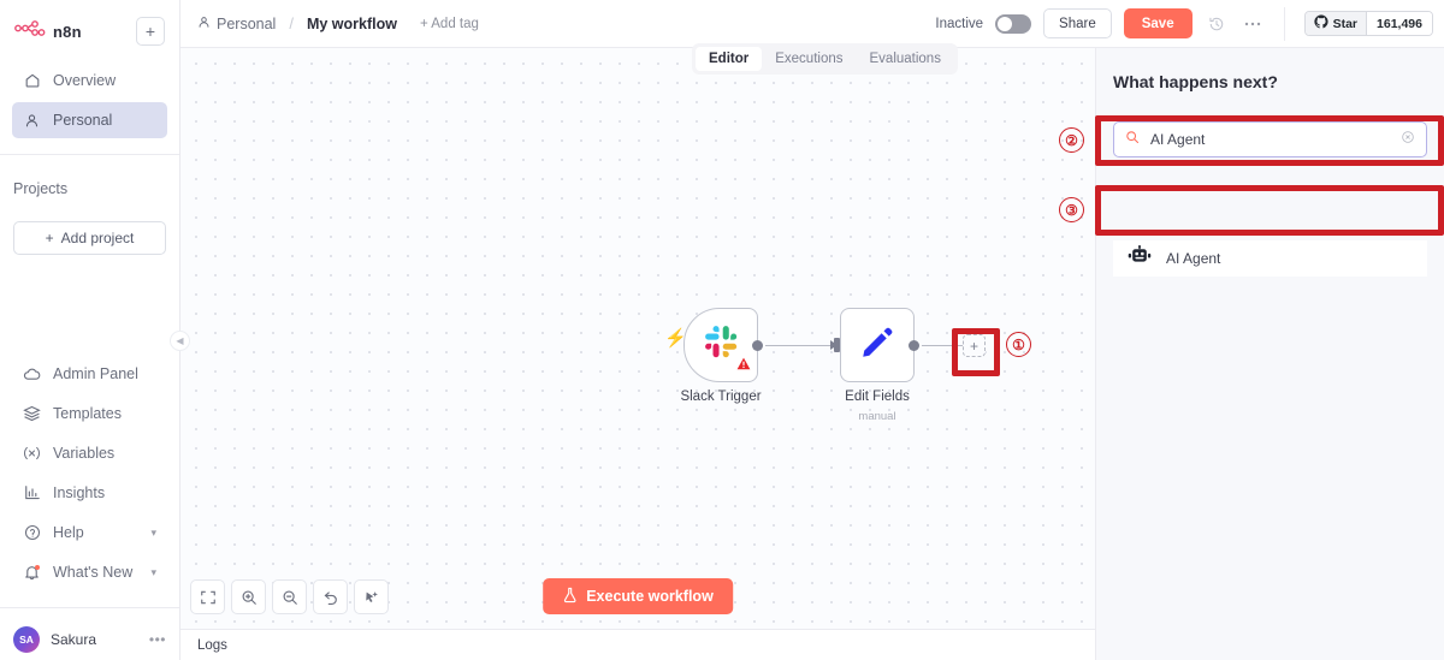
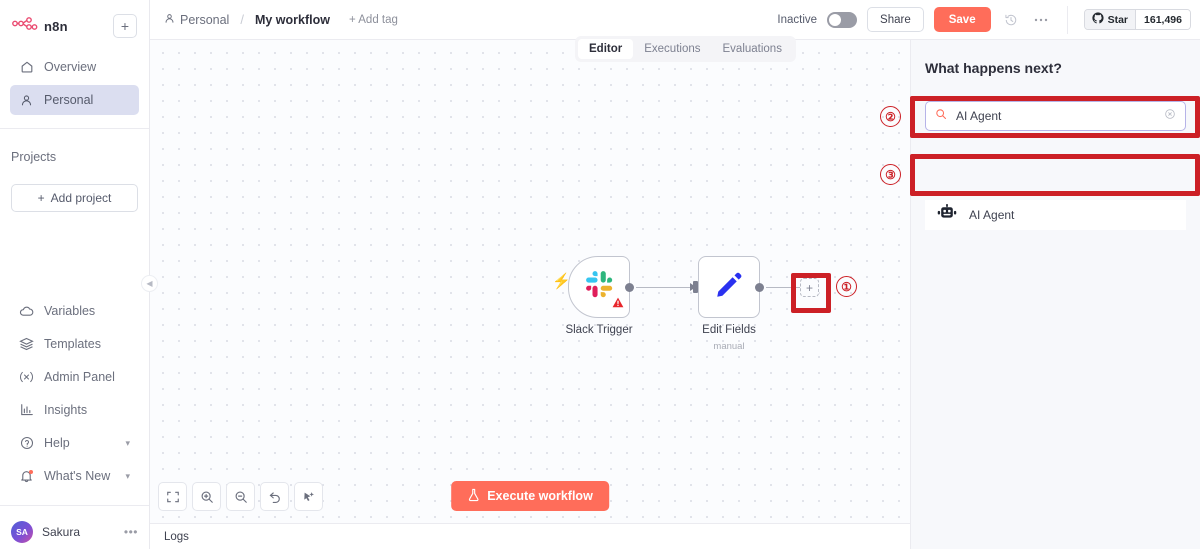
  n8n
  +
  Overview
  Personal
  Projects
  +
  Add project
- Admin Panel
+ Variables
  Templates
- Variables
+ Admin Panel
  Insights
  Help
  ▾
  What's New
  ▾
  SA
  Sakura
  •••
  ◀
  Personal
  /
  My workflow
  + Add tag
  Inactive
  Share
  Save
  Star
  161,496
  Editor
  Executions
  Evaluations
  ⚡
  Slack Trigger
  Edit Fields
  manual
  +
  Execute workflow
  Logs
  What happens next?
  AI Agent
  AI Agent
  ①
  ②
  ③
